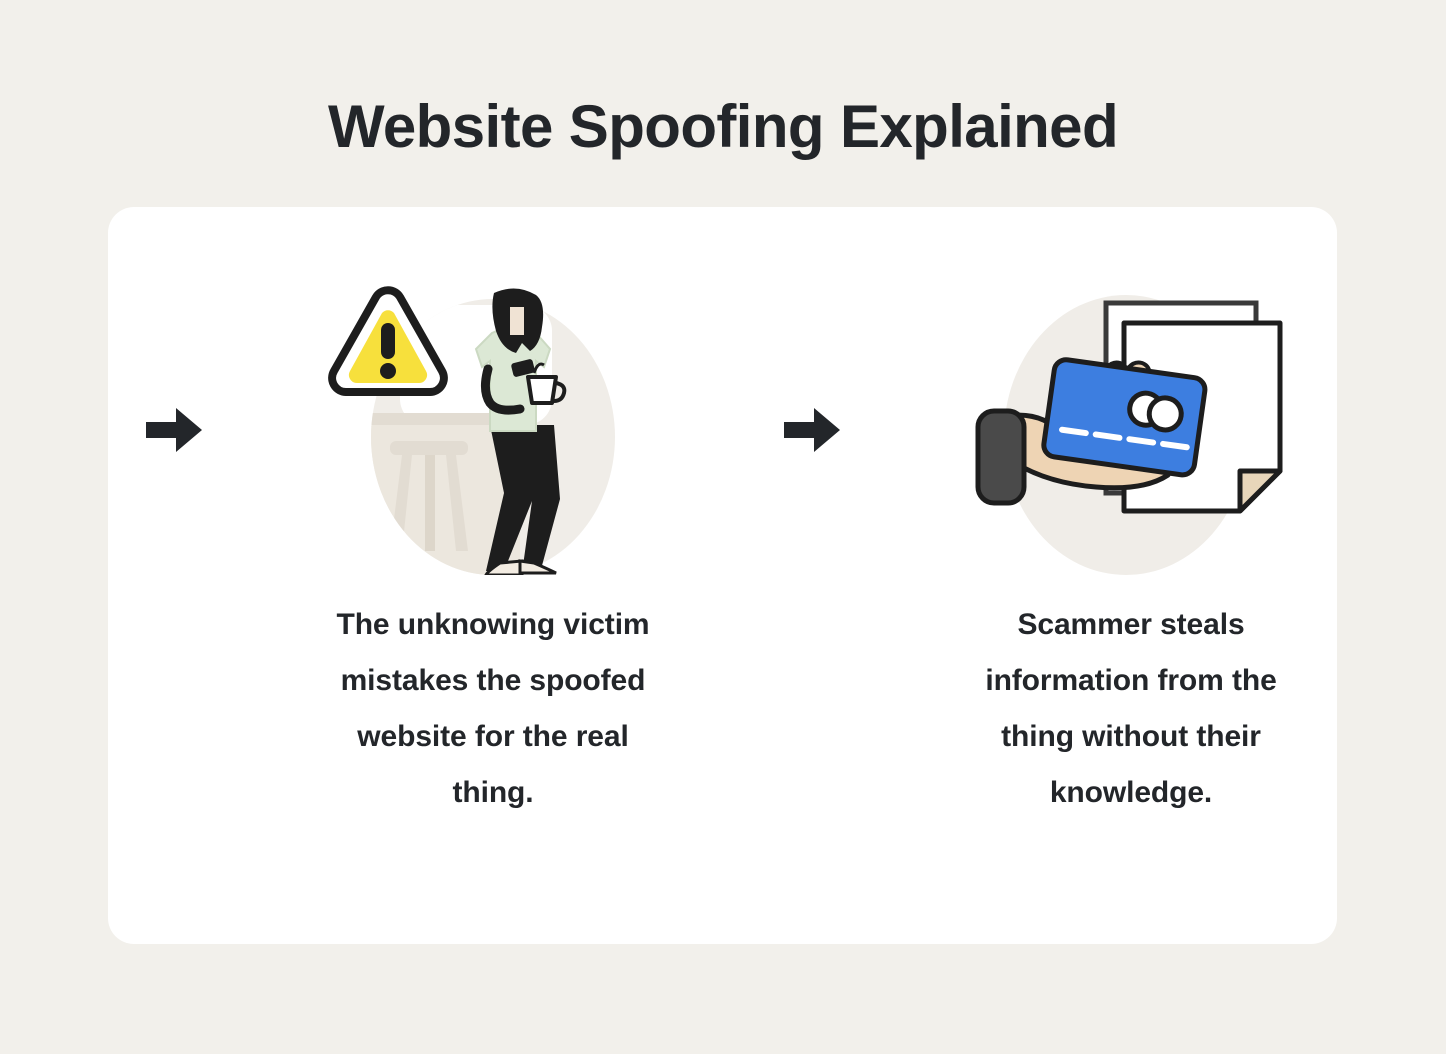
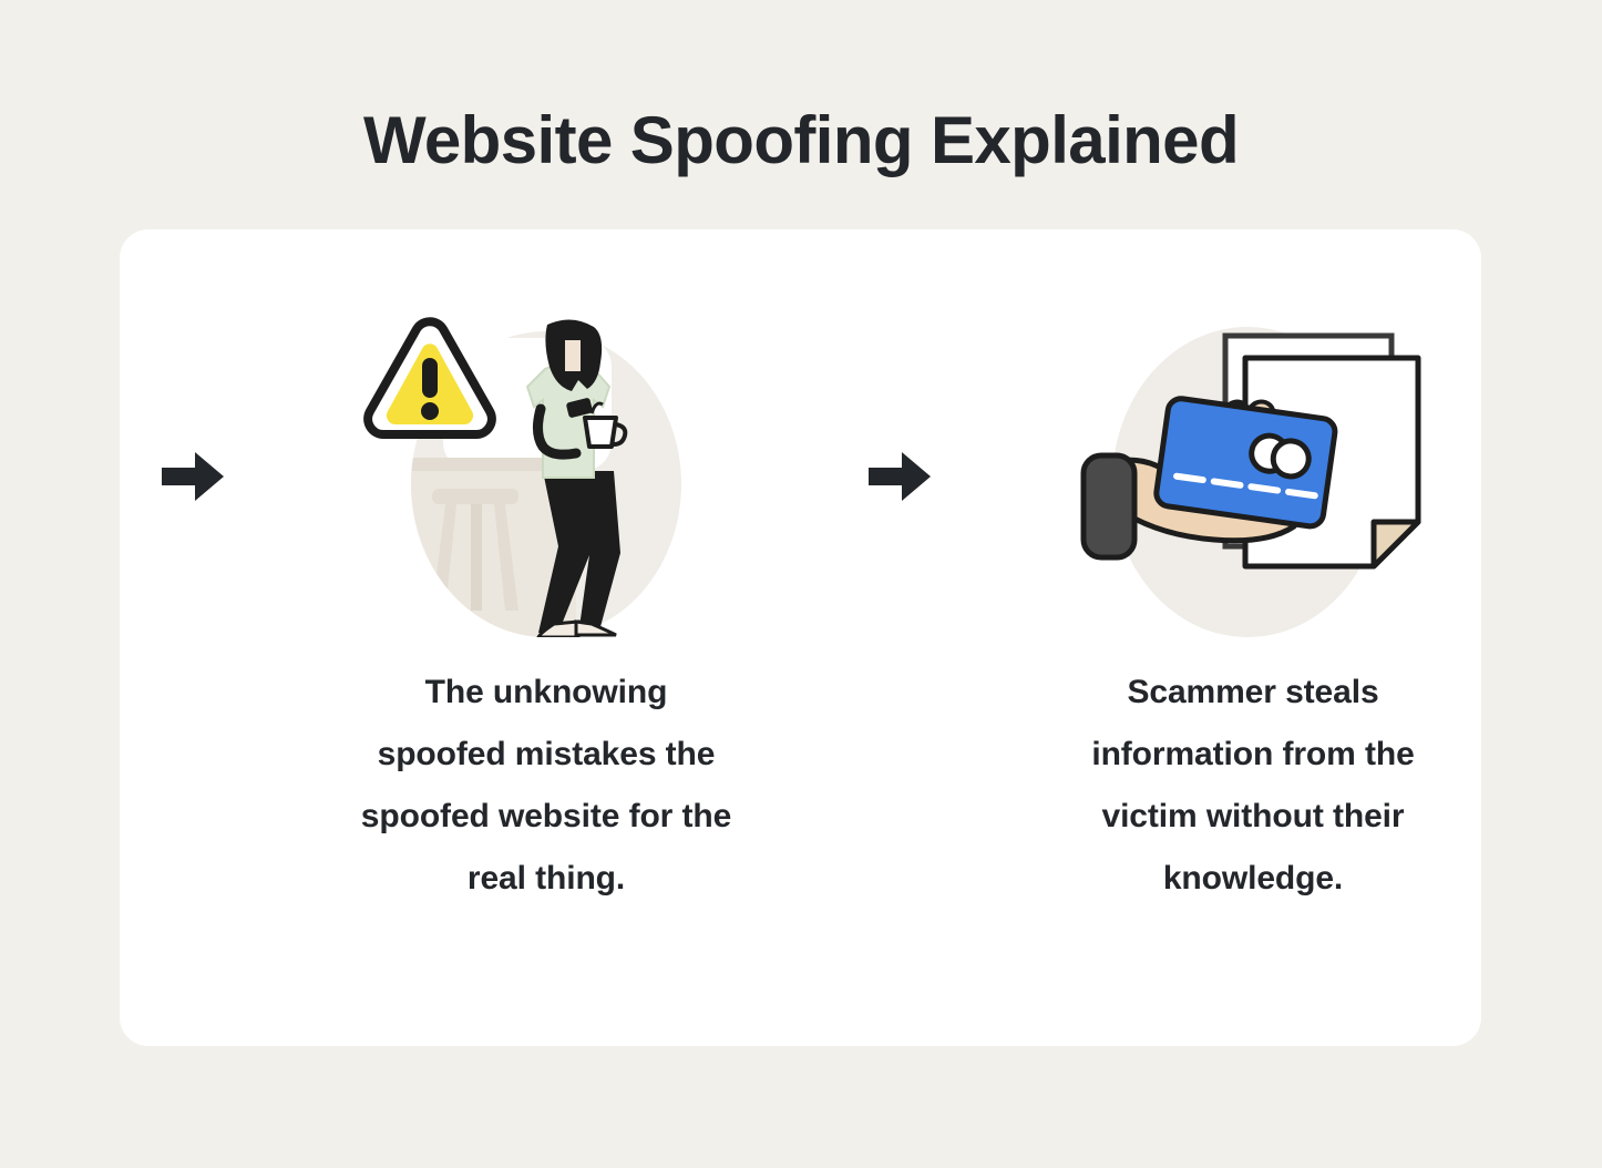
  Website Spoofing Explained
- The unknowing victim mistakes the spoofed website for the real thing.
+ The unknowing spoofed mistakes the spoofed website for the real thing.
- Scammer steals information from the thing without their knowledge.
+ Scammer steals information from the victim without their knowledge.
